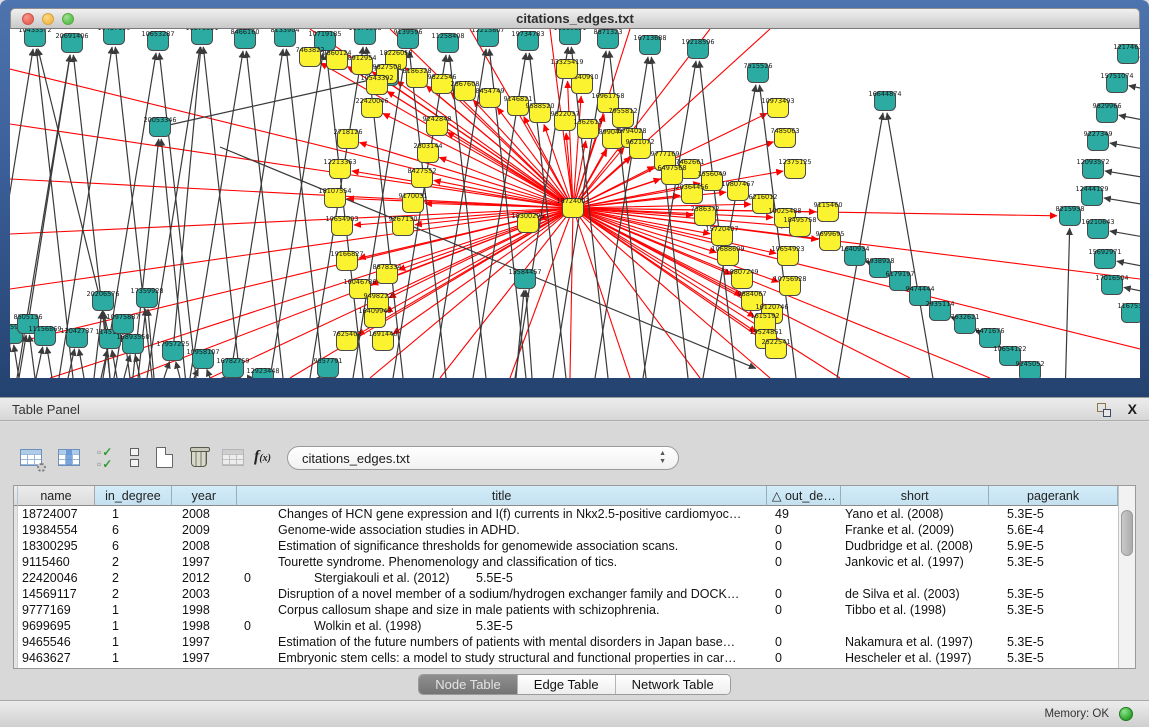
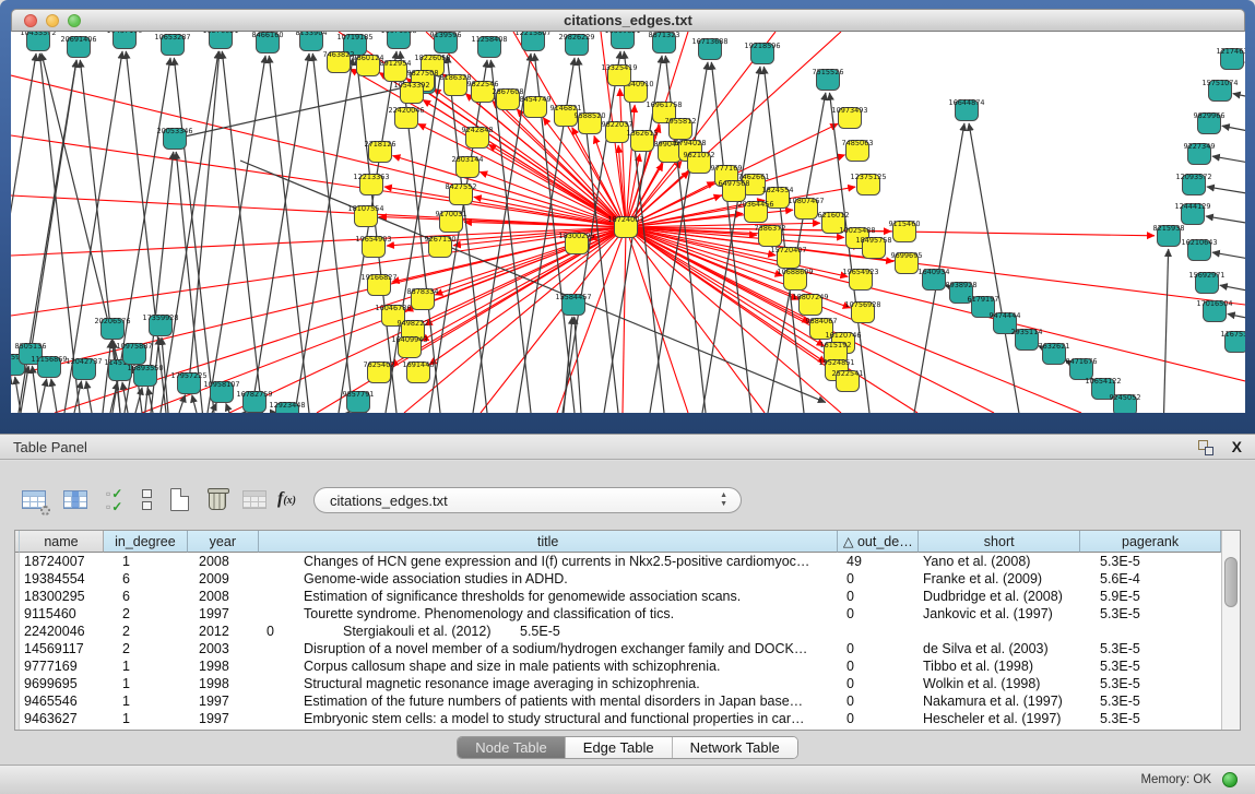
  citations_edges.txt
  10435572
  20691406
  10653287
  8466160
  8133904
  10719185
  9139596
  11258408
  12215807
- 19734783
+ 29826229
  8871323
  16713688
  19218596
  7515526
  20053346
  16644874
  13584457
  8505136
  11156869
  12042737
  16893550
  20206576
  17359928
  10975887
  17957225
  10958107
  16782759
  12923448
  9857791
  1640934
  8938928
  6179197
  9474444
  2935114
  7632621
  8471676
  10654122
  9245052
  121746
  15751074
  9829966
  9227349
  12093572
  12444129
  16210643
  15692971
  17016504
  11675
  8215938
  7463822
  9860124
  8912954
  18226058
  9827508
  8186328
  10543392
  9822546
  2867608
  8454749
  9146821
  22420046
  9588520
  9822037
  1362615
  89904
  6794028
  9621072
  16961758
  7955812
  13325419
  2718126
  12213363
  18107554
  19654903
  9242848
  2803144
  8427552
  9170031
  9267130
  18300295
  10973493
  7485063
  12375125
  9777169
  7462661
  6497568
- 1556049
+ 1824554
  20364456
  10807467
  6216012
  7386372
  10025488
  18495758
  9115460
  15720407
  9699695
  10688609
  19654923
  18807249
  10756928
  9884067
  16120746
  1615192
  19524851
  2522541
  19166827
  8878334
  16046786
  9498222
  16409943
  7625402
  1691440
  18724007
  Table Panel
  X
  ✓
  ✓
  f(x)
  citations_edges.txt
  name
  in_degree
  year
  title
  △ out_de…
  short
  pagerank
  18724007
  1
  2008
  Changes of HCN gene expression and I(f) currents in Nkx2.5-positive cardiomyoc…
  49
  Yano et al. (2008)
  5.3E-5
  19384554
  6
  2009
  Genome-wide association studies in ADHD.
  0
  Franke et al. (2009)
  5.6E-4
  18300295
  6
  2008
  Estimation of significance thresholds for genomewide association scans.
  0
  Dudbridge et al. (2008)
  5.9E-5
  9115460
  2
  1997
  Tourette syndrome. Phenomenology and classification of tics.
  0
  Jankovic et al. (1997)
  5.3E-5
  22420046
  2
  2012
  0
  Stergiakouli et al. (2012)
  5.5E-5
  14569117
  2
  2003
  Disruption of a novel member of a sodium/hydrogen exchanger family and DOCK…
  0
  de Silva et al. (2003)
  5.3E-5
  9777169
  1
  1998
  Corpus callosum shape and size in male patients with schizophrenia.
  0
  Tibbo et al. (1998)
  5.3E-5
  9699695
  1
  1998
+ Structural magnetic resonance image averaging in schizophrenia.
  0
  Wolkin et al. (1998)
  5.3E-5
  9465546
  1
  1997
  Estimation of the future numbers of patients with mental disorders in Japan base…
  0
  Nakamura et al. (1997)
  5.3E-5
  9463627
  1
  1997
  Embryonic stem cells: a model to study structural and functional properties in car…
  0
  Hescheler et al. (1997)
  5.3E-5
  Node Table
  Edge Table
  Network Table
  Memory: OK
